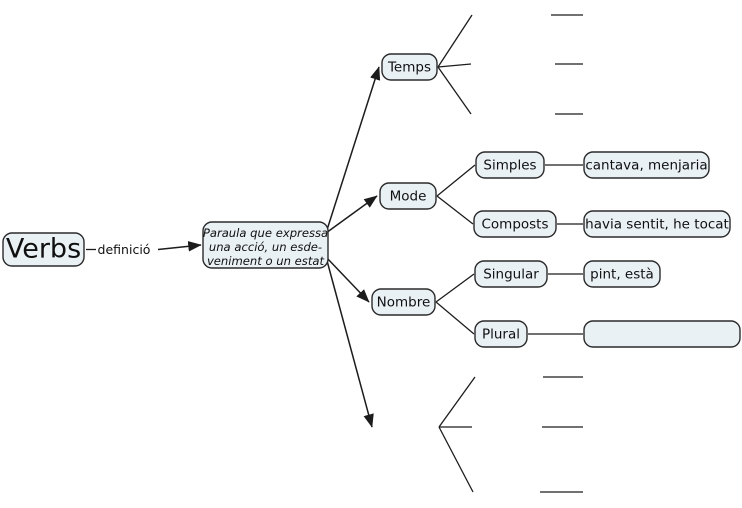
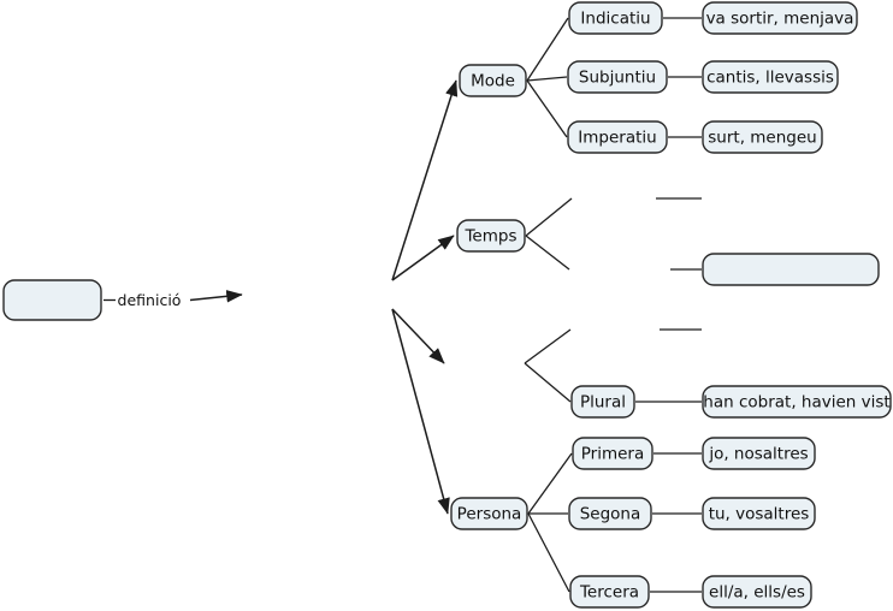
- Verbs
- Paraula que expressa una acció, un esde- veniment o un estat
  definició
- Temps
+ Mode
+ Indicatiu
+ va sortir, menjava
+ Subjuntiu
+ cantis, llevassis
+ Imperatiu
+ surt, mengeu
- Mode
+ Temps
- Simples
- cantava, menjaria
- Composts
- havia sentit, he tocat
- Nombre
- Singular
- pint, està
  Plural
+ han cobrat, havien vist
+ Persona
+ Primera
+ jo, nosaltres
+ Segona
+ tu, vosaltres
+ Tercera
+ ell/a, ells/es
